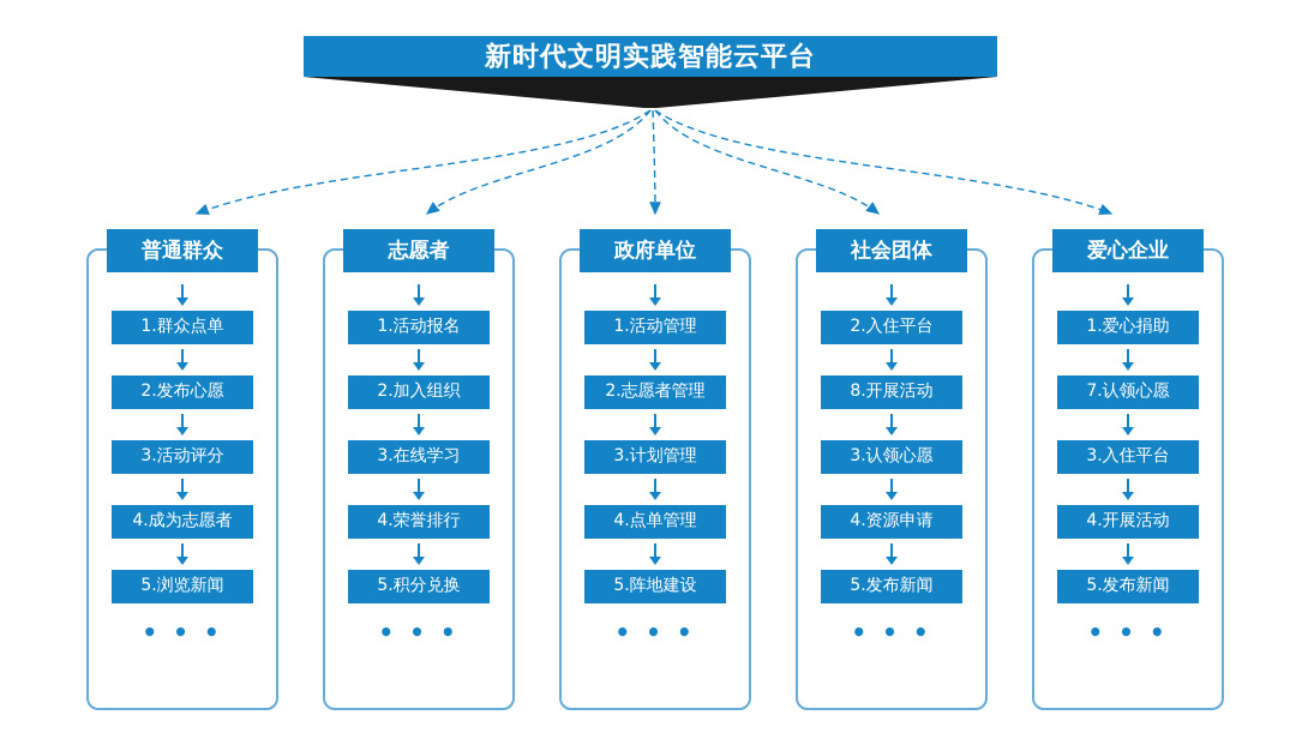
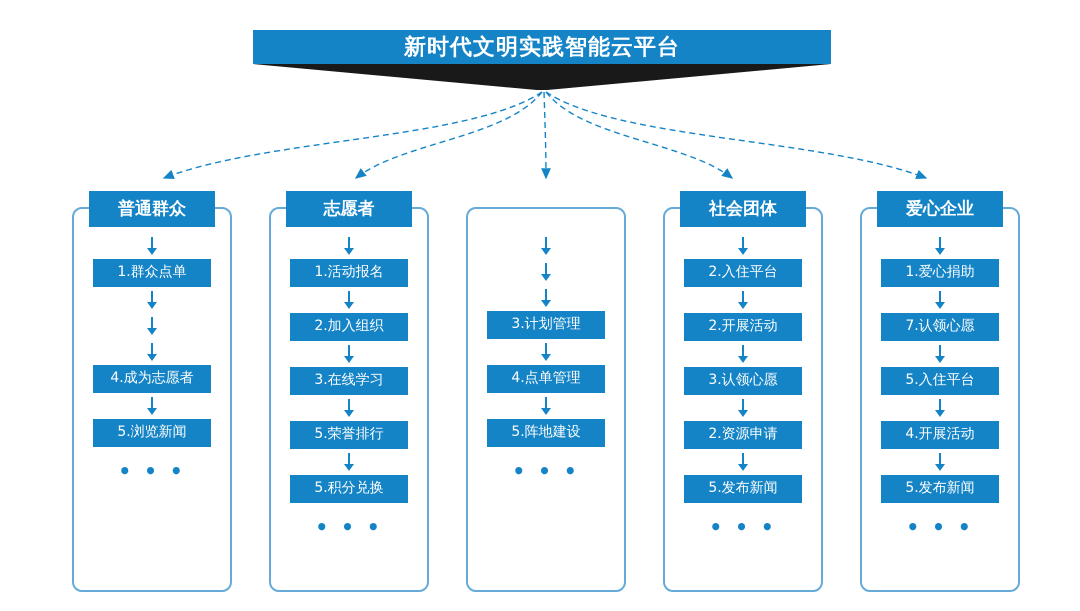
  新时代文明实践智能云平台
  普通群众
  1.群众点单
- 2.发布心愿
- 3.活动评分
  4.成为志愿者
  5.浏览新闻
  • • •
  志愿者
  1.活动报名
  2.加入组织
  3.在线学习
- 4.荣誉排行
+ 5.荣誉排行
  5.积分兑换
  • • •
- 政府单位
- 1.活动管理
- 2.志愿者管理
  3.计划管理
  4.点单管理
  5.阵地建设
  • • •
  社会团体
  2.入住平台
- 8.开展活动
+ 2.开展活动
  3.认领心愿
- 4.资源申请
+ 2.资源申请
  5.发布新闻
  • • •
  爱心企业
  1.爱心捐助
  7.认领心愿
- 3.入住平台
+ 5.入住平台
  4.开展活动
  5.发布新闻
  • • •
